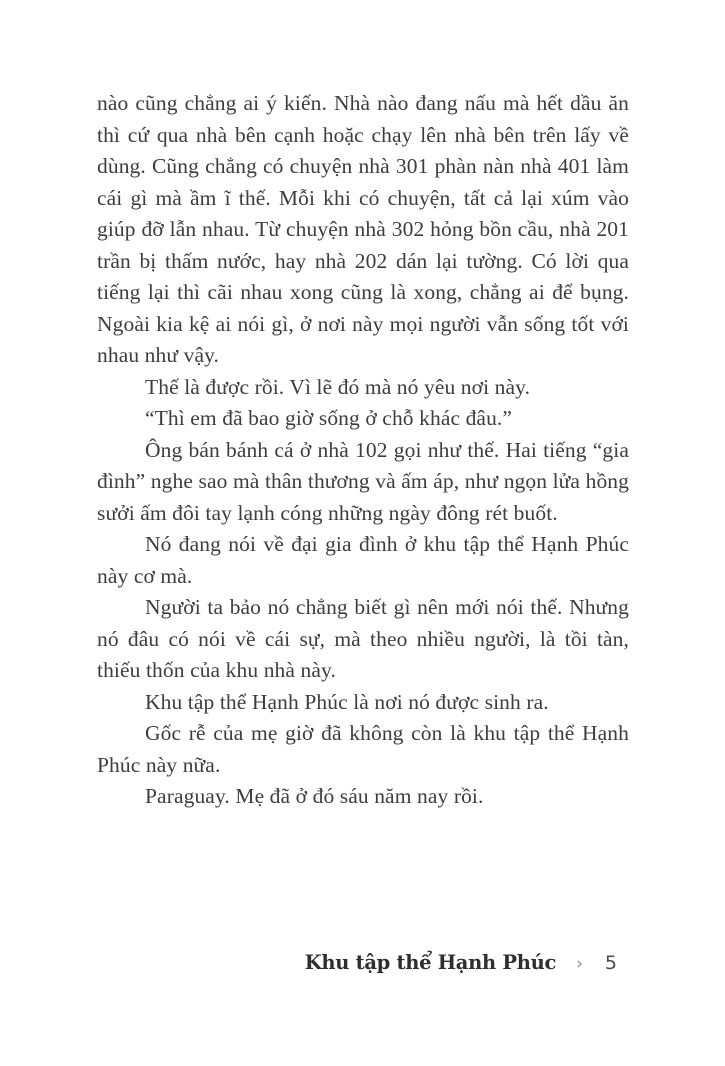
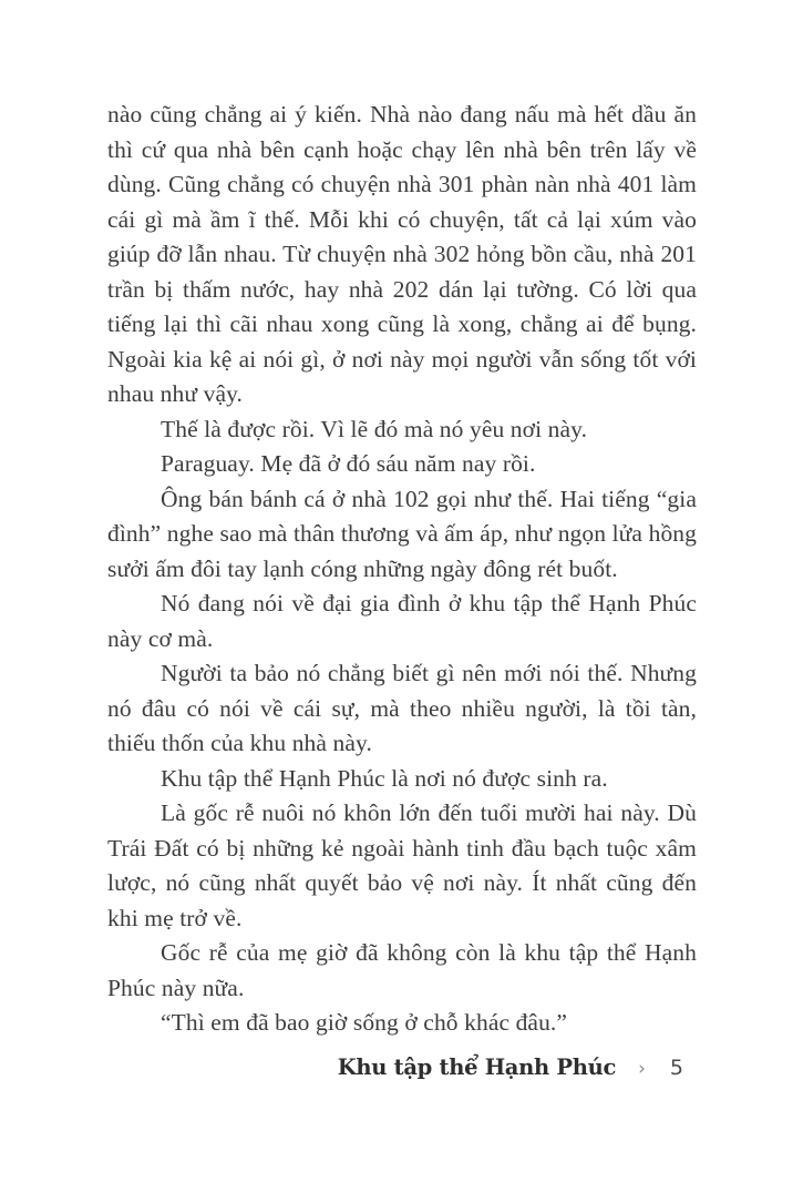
  nào cũng chẳng ai ý kiến. Nhà nào đang nấu mà hết dầu ăn thì cứ qua nhà bên cạnh hoặc chạy lên nhà bên trên lấy về dùng. Cũng chẳng có chuyện nhà 301 phàn nàn nhà 401 làm cái gì mà ầm ĩ thế. Mỗi khi có chuyện, tất cả lại xúm vào giúp đỡ lẫn nhau. Từ chuyện nhà 302 hỏng bồn cầu, nhà 201 trần bị thấm nước, hay nhà 202 dán lại tường. Có lời qua tiếng lại thì cãi nhau xong cũng là xong, chẳng ai để bụng. Ngoài kia kệ ai nói gì, ở nơi này mọi người vẫn sống tốt với nhau như vậy.
  Thế là được rồi. Vì lẽ đó mà nó yêu nơi này.
- “Thì em đã bao giờ sống ở chỗ khác đâu.”
+ Paraguay. Mẹ đã ở đó sáu năm nay rồi.
  Ông bán bánh cá ở nhà 102 gọi như thế. Hai tiếng “gia đình” nghe sao mà thân thương và ấm áp, như ngọn lửa hồng sưởi ấm đôi tay lạnh cóng những ngày đông rét buốt.
  Nó đang nói về đại gia đình ở khu tập thể Hạnh Phúc này cơ mà.
  Người ta bảo nó chẳng biết gì nên mới nói thế. Nhưng nó đâu có nói về cái sự, mà theo nhiều người, là tồi tàn, thiếu thốn của khu nhà này.
  Khu tập thể Hạnh Phúc là nơi nó được sinh ra.
+ Là gốc rễ nuôi nó khôn lớn đến tuổi mười hai này. Dù Trái Đất có bị những kẻ ngoài hành tinh đầu bạch tuộc xâm lược, nó cũng nhất quyết bảo vệ nơi này. Ít nhất cũng đến khi mẹ trở về.
  Gốc rễ của mẹ giờ đã không còn là khu tập thể Hạnh Phúc này nữa.
- Paraguay. Mẹ đã ở đó sáu năm nay rồi.
+ “Thì em đã bao giờ sống ở chỗ khác đâu.”
  Khu tập thể Hạnh Phúc
  ›
  5
